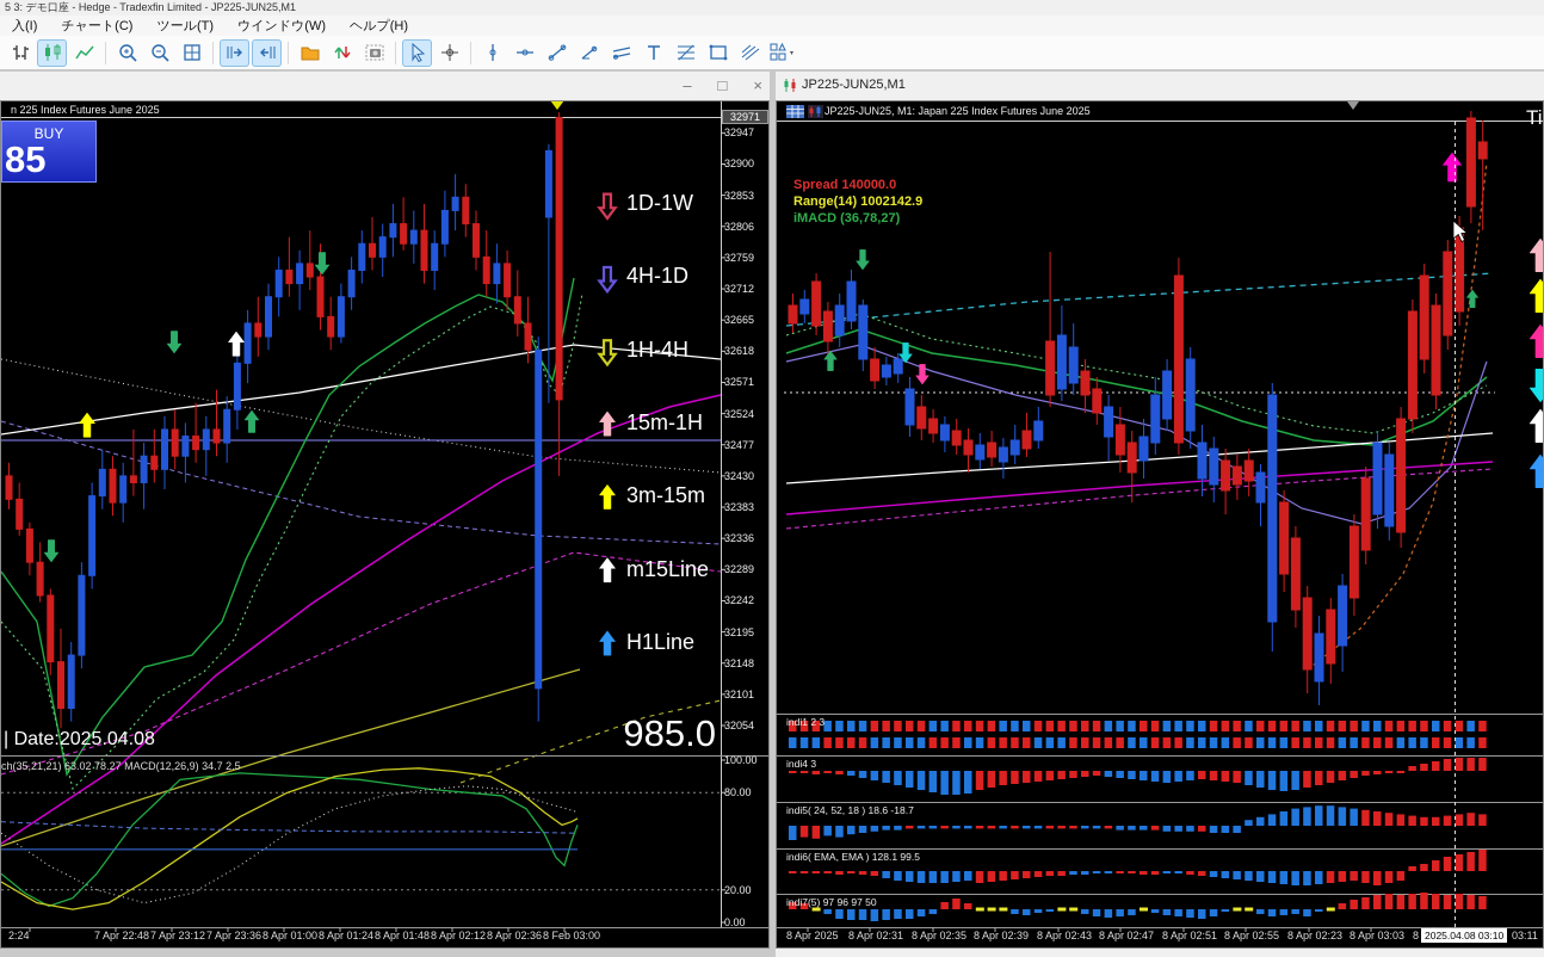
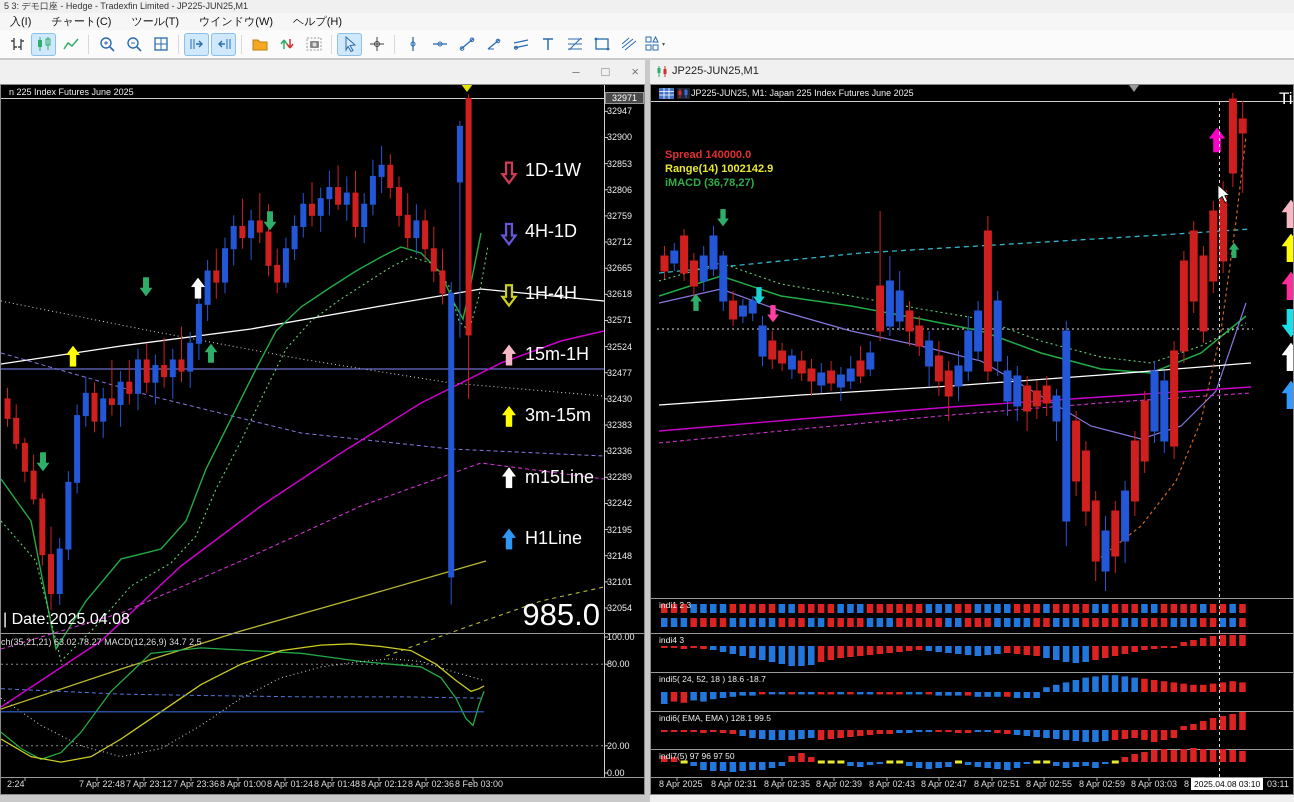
  5 3: デモ口座 - Hedge - Tradexfin Limited - JP225-JUN25,M1
  入(I) チャート(C) ツール(T) ウインドウ(W) ヘルプ(H)
  –
  □
  ×
  n 225 Index Futures June 2025
- BUY
- 85
  985.0
  | Date:2025.04.08
  ch(35,21,21) 63.02 78.27 MACD(12,26,9) 34.7 2.5
  1D-1W
  4H-1D
  1H-4H
  15m-1H
  3m-15m
  m15Line
  H1Line
  32971
  32947
  32900
  32853
  32806
  32759
  32712
  32665
  32618
  32571
  32524
  32477
  32430
  32383
  32336
  32289
  32242
  32195
  32148
  32101
  32054
  100.00
  80.00
  20.00
  0.00
  2:24
  7 Apr 22:48
  7 Apr 23:12
  7 Apr 23:36
  8 Apr 01:00
  8 Apr 01:24
  8 Apr 01:48
  8 Apr 02:12
  8 Apr 02:36
  8 Feb 03:00
  JP225-JUN25,M1
  JP225-JUN25, M1: Japan 225 Index Futures June 2025
  Spread 140000.0
  Range(14) 1002142.9
  iMACD (36,78,27)
  indi1 2 3
  indi4 3
  indi5( 24, 52, 18 ) 18.6 -18.7
  indi6( EMA, EMA ) 128.1 99.5
  indi7(5) 97 96 97 50
  8 Apr 2025
  8 Apr 02:31
  8 Apr 02:35
  8 Apr 02:39
  8 Apr 02:43
  8 Apr 02:47
  8 Apr 02:51
  8 Apr 02:55
- 8 Apr 02:23
+ 8 Apr 02:59
  8 Apr 03:03
  8
  2025.04.08 03:10
  03:11
